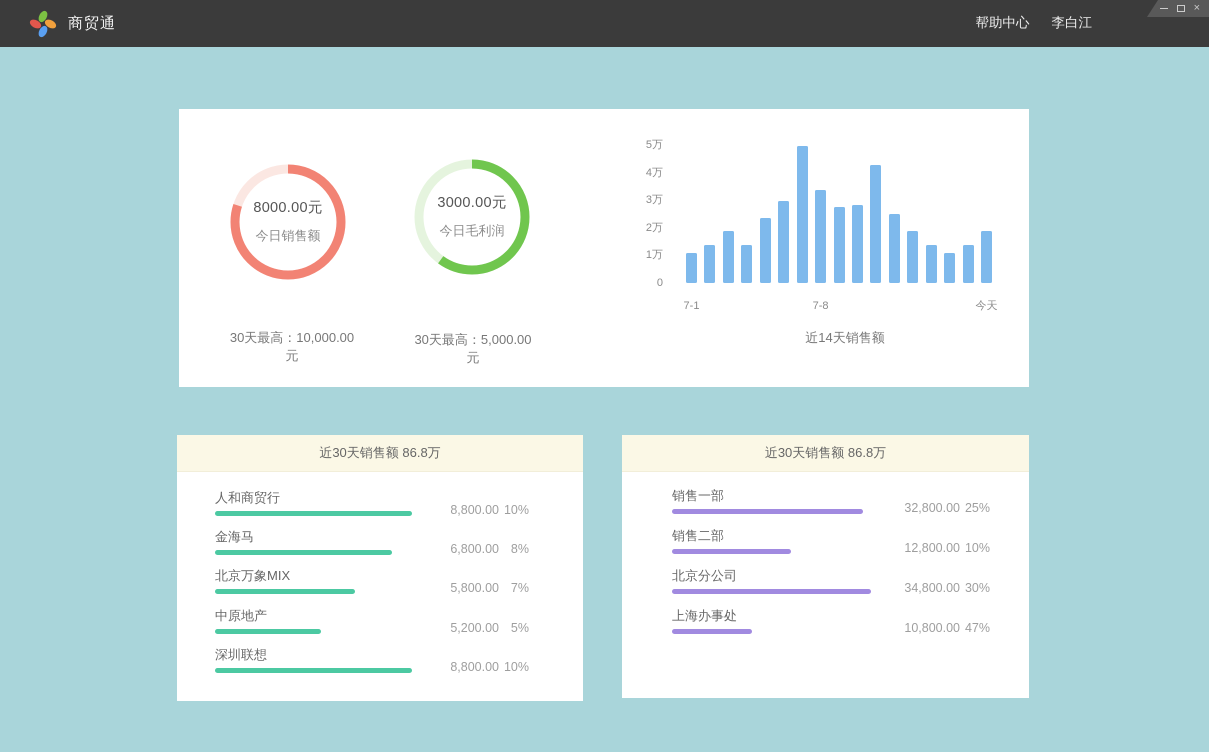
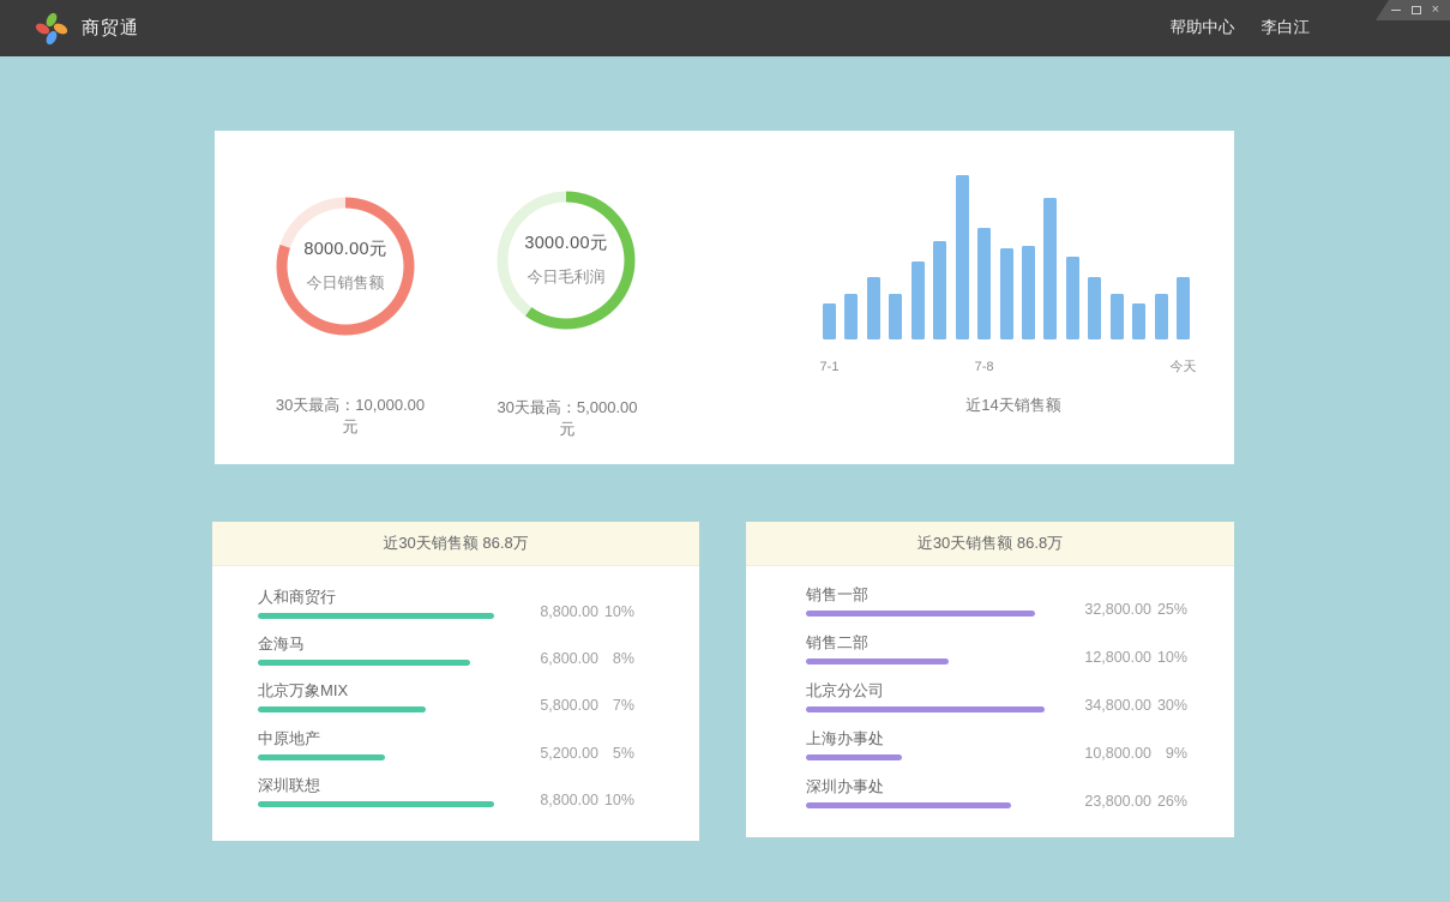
  商贸通
  帮助中心
  李白江
  ×
  8000.00元
  今日销售额
  3000.00元
  今日毛利润
  30天最高：10,000.00元
  30天最高：5,000.00元
- 5万
- 4万
- 3万
- 2万
- 1万
- 0
  7-1
  7-8
  今天
  近14天销售额
  近30天销售额 86.8万
  人和商贸行
  8,800.00
  10%
  金海马
  6,800.00
  8%
  北京万象MIX
  5,800.00
  7%
  中原地产
  5,200.00
  5%
  深圳联想
  8,800.00
  10%
  近30天销售额 86.8万
  销售一部
  32,800.00
  25%
  销售二部
  12,800.00
  10%
  北京分公司
  34,800.00
  30%
  上海办事处
  10,800.00
- 47%
+ 9%
+ 深圳办事处
+ 23,800.00
+ 26%
